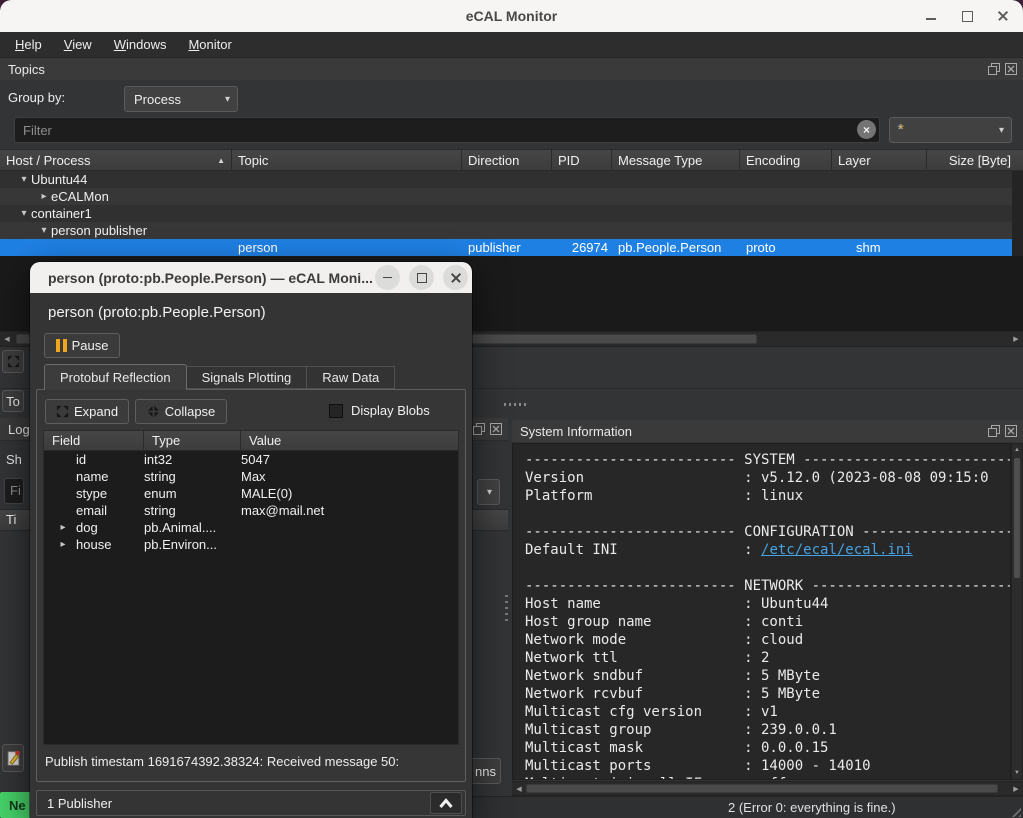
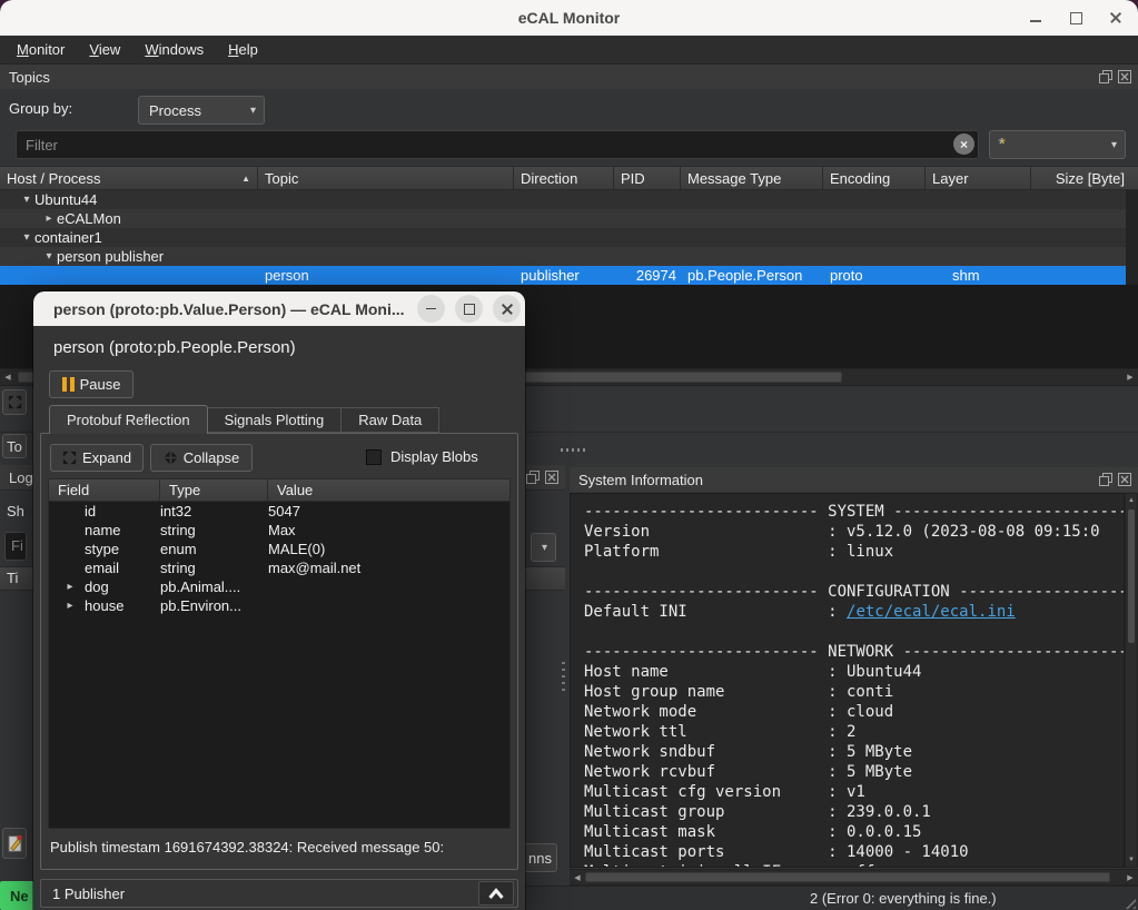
  eCAL Monitor
- Help
+ Monitor
  View
  Windows
- Monitor
+ Help
  Topics
  Group by:
  Process
  ▾
  Filter
  ×
  *
  ▾
  Host / Process
  ▲
  Topic
  Direction
  PID
  Message Type
  Encoding
  Layer
  Size [Byte]
  ▾
  Ubuntu44
  ▸
  eCALMon
  ▾
  container1
  ▾
  person publisher
  person
  publisher
  26974
  pb.People.Person
  proto
  shm
  To
  Log
  Sh
  Fi
  ▾
  Ti
  nns
  System Information
  ------------------------- SYSTEM -------------------------
  Version : v5.12.0 (2023-08-08 09:15:0
  Platform : linux
  ------------------------- CONFIGURATION ------------------
  Default INI : /etc/ecal/ecal.ini
  ------------------------- NETWORK ------------------------
  Host name : Ubuntu44
  Host group name : conti
  Network mode : cloud
  Network ttl : 2
  Network sndbuf : 5 MByte
  Network rcvbuf : 5 MByte
  Multicast cfg version : v1
  Multicast group : 239.0.0.1
  Multicast mask : 0.0.0.15
  Multicast ports : 14000 - 14010
  2 (Error 0: everything is fine.)
  Ne
- person (proto:pb.People.Person) — eCAL Moni...
+ person (proto:pb.Value.Person) — eCAL Moni...
  person (proto:pb.People.Person)
  Pause
  Protobuf Reflection
  Signals Plotting
  Raw Data
  Expand
  Collapse
  Display Blobs
  Field
  Type
  Value
  id
  int32
  5047
  name
  string
  Max
  stype
  enum
  MALE(0)
  email
  string
  max@mail.net
  ▸
  dog
  pb.Animal....
  ▸
  house
  pb.Environ...
  Publish timestam 1691674392.38324: Received message 50:
  1 Publisher
